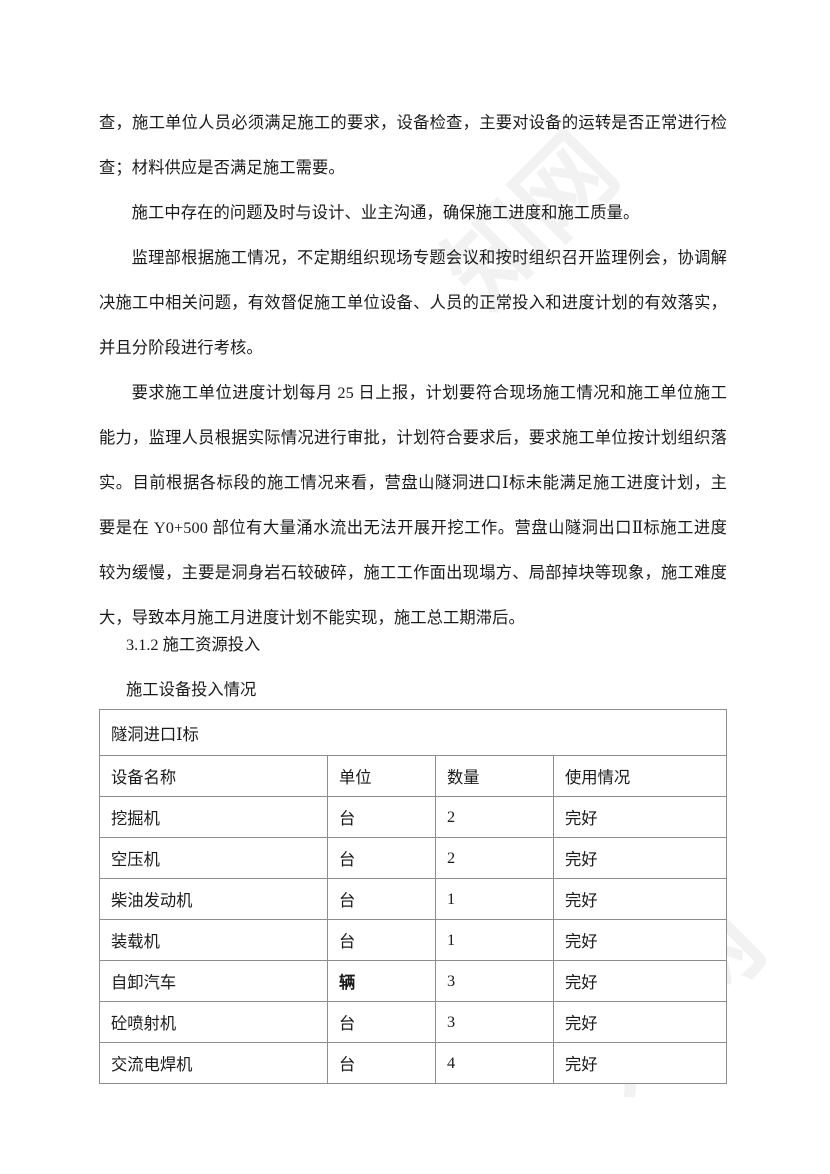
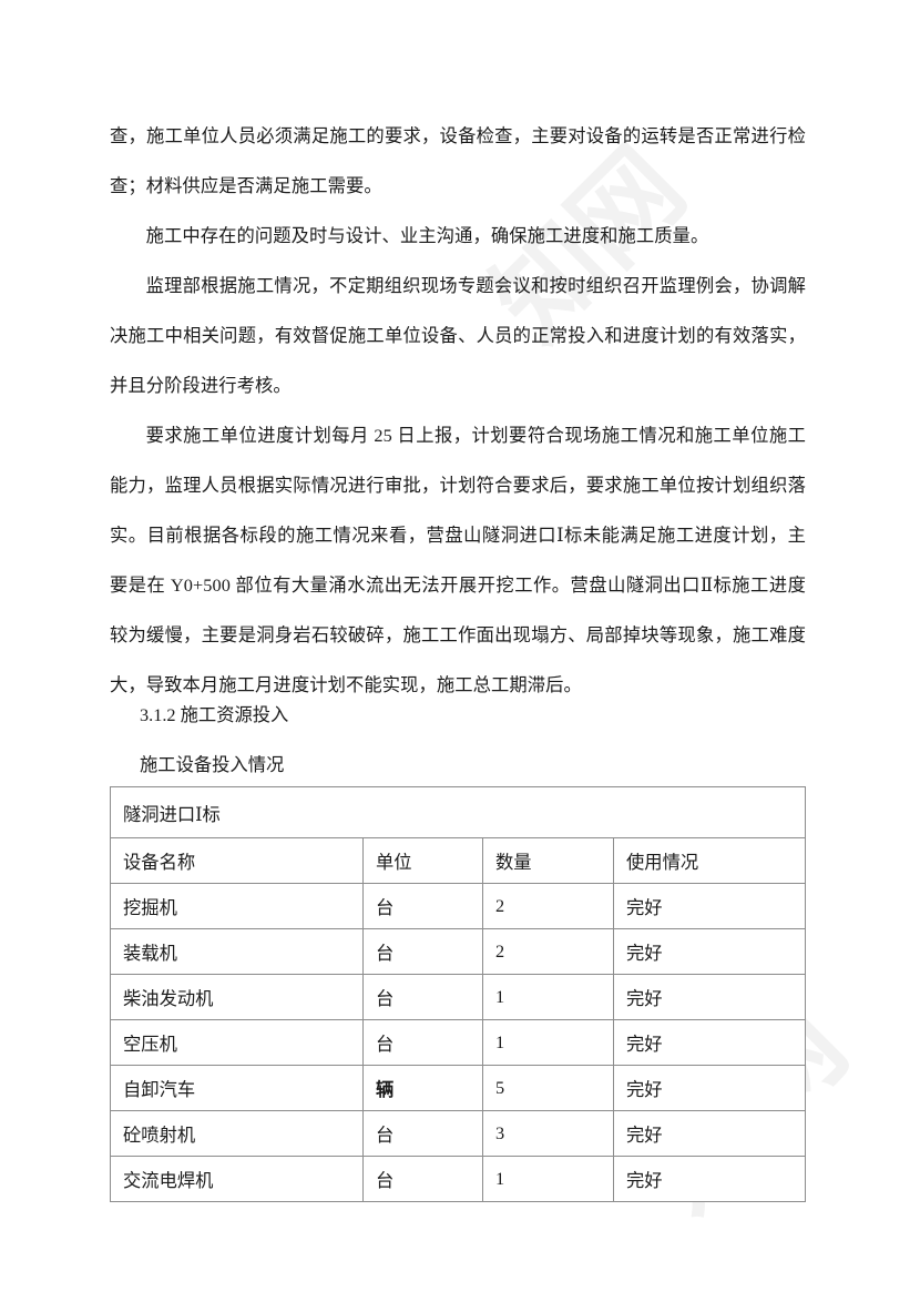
  查，施工单位人员必须满足施工的要求，设备检查，主要对设备的运转是否正常进行检查；材料供应是否满足施工需要。
  施工中存在的问题及时与设计、业主沟通，确保施工进度和施工质量。
  监理部根据施工情况，不定期组织现场专题会议和按时组织召开监理例会，协调解决施工中相关问题，有效督促施工单位设备、人员的正常投入和进度计划的有效落实，并且分阶段进行考核。
  要求施工单位进度计划每月 25 日上报，计划要符合现场施工情况和施工单位施工能力，监理人员根据实际情况进行审批，计划符合要求后，要求施工单位按计划组织落实。目前根据各标段的施工情况来看，营盘山隧洞进口Ⅰ标未能满足施工进度计划，主要是在 Y0+500 部位有大量涌水流出无法开展开挖工作。营盘山隧洞出口Ⅱ标施工进度较为缓慢，主要是洞身岩石较破碎，施工工作面出现塌方、局部掉块等现象，施工难度大，导致本月施工月进度计划不能实现，施工总工期滞后。
  3.1.2 施工资源投入
  施工设备投入情况
  隧洞进口Ⅰ标
  设备名称	单位	数量	使用情况
  挖掘机	台	2	完好
- 空压机	台	2	完好
+ 装载机	台	2	完好
  柴油发动机	台	1	完好
- 装载机	台	1	完好
+ 空压机	台	1	完好
- 自卸汽车	辆	3	完好
+ 自卸汽车	辆	5	完好
  砼喷射机	台	3	完好
- 交流电焊机	台	4	完好
+ 交流电焊机	台	1	完好
